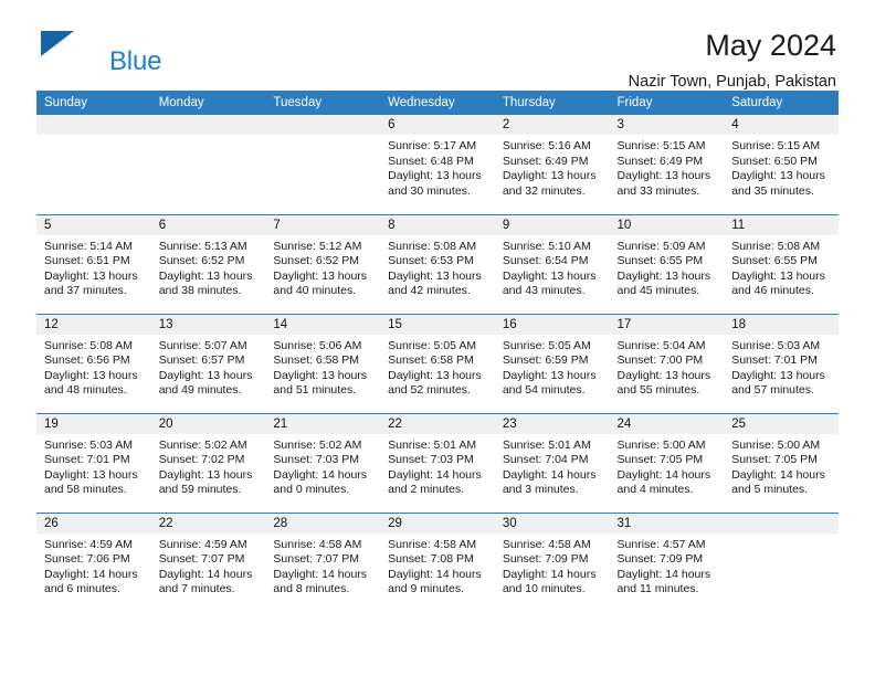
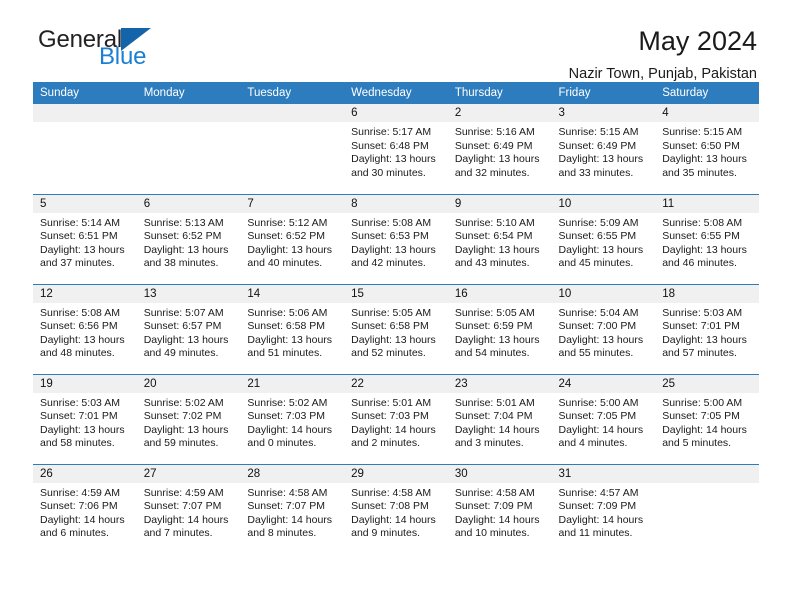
+ General
  Blue
  May 2024
  Nazir Town, Punjab, Pakistan
  Sunday	Monday	Tuesday	Wednesday	Thursday	Friday	Saturday
  			6Sunrise: 5:17 AMSunset: 6:48 PMDaylight: 13 hoursand 30 minutes.	2Sunrise: 5:16 AMSunset: 6:49 PMDaylight: 13 hoursand 32 minutes.	3Sunrise: 5:15 AMSunset: 6:49 PMDaylight: 13 hoursand 33 minutes.	4Sunrise: 5:15 AMSunset: 6:50 PMDaylight: 13 hoursand 35 minutes.
  5Sunrise: 5:14 AMSunset: 6:51 PMDaylight: 13 hoursand 37 minutes.	6Sunrise: 5:13 AMSunset: 6:52 PMDaylight: 13 hoursand 38 minutes.	7Sunrise: 5:12 AMSunset: 6:52 PMDaylight: 13 hoursand 40 minutes.	8Sunrise: 5:08 AMSunset: 6:53 PMDaylight: 13 hoursand 42 minutes.	9Sunrise: 5:10 AMSunset: 6:54 PMDaylight: 13 hoursand 43 minutes.	10Sunrise: 5:09 AMSunset: 6:55 PMDaylight: 13 hoursand 45 minutes.	11Sunrise: 5:08 AMSunset: 6:55 PMDaylight: 13 hoursand 46 minutes.
- 12Sunrise: 5:08 AMSunset: 6:56 PMDaylight: 13 hoursand 48 minutes.	13Sunrise: 5:07 AMSunset: 6:57 PMDaylight: 13 hoursand 49 minutes.	14Sunrise: 5:06 AMSunset: 6:58 PMDaylight: 13 hoursand 51 minutes.	15Sunrise: 5:05 AMSunset: 6:58 PMDaylight: 13 hoursand 52 minutes.	16Sunrise: 5:05 AMSunset: 6:59 PMDaylight: 13 hoursand 54 minutes.	17Sunrise: 5:04 AMSunset: 7:00 PMDaylight: 13 hoursand 55 minutes.	18Sunrise: 5:03 AMSunset: 7:01 PMDaylight: 13 hoursand 57 minutes.
+ 12Sunrise: 5:08 AMSunset: 6:56 PMDaylight: 13 hoursand 48 minutes.	13Sunrise: 5:07 AMSunset: 6:57 PMDaylight: 13 hoursand 49 minutes.	14Sunrise: 5:06 AMSunset: 6:58 PMDaylight: 13 hoursand 51 minutes.	15Sunrise: 5:05 AMSunset: 6:58 PMDaylight: 13 hoursand 52 minutes.	16Sunrise: 5:05 AMSunset: 6:59 PMDaylight: 13 hoursand 54 minutes.	10Sunrise: 5:04 AMSunset: 7:00 PMDaylight: 13 hoursand 55 minutes.	18Sunrise: 5:03 AMSunset: 7:01 PMDaylight: 13 hoursand 57 minutes.
  19Sunrise: 5:03 AMSunset: 7:01 PMDaylight: 13 hoursand 58 minutes.	20Sunrise: 5:02 AMSunset: 7:02 PMDaylight: 13 hoursand 59 minutes.	21Sunrise: 5:02 AMSunset: 7:03 PMDaylight: 14 hoursand 0 minutes.	22Sunrise: 5:01 AMSunset: 7:03 PMDaylight: 14 hoursand 2 minutes.	23Sunrise: 5:01 AMSunset: 7:04 PMDaylight: 14 hoursand 3 minutes.	24Sunrise: 5:00 AMSunset: 7:05 PMDaylight: 14 hoursand 4 minutes.	25Sunrise: 5:00 AMSunset: 7:05 PMDaylight: 14 hoursand 5 minutes.
- 26Sunrise: 4:59 AMSunset: 7:06 PMDaylight: 14 hoursand 6 minutes.	22Sunrise: 4:59 AMSunset: 7:07 PMDaylight: 14 hoursand 7 minutes.	28Sunrise: 4:58 AMSunset: 7:07 PMDaylight: 14 hoursand 8 minutes.	29Sunrise: 4:58 AMSunset: 7:08 PMDaylight: 14 hoursand 9 minutes.	30Sunrise: 4:58 AMSunset: 7:09 PMDaylight: 14 hoursand 10 minutes.	31Sunrise: 4:57 AMSunset: 7:09 PMDaylight: 14 hoursand 11 minutes.
+ 26Sunrise: 4:59 AMSunset: 7:06 PMDaylight: 14 hoursand 6 minutes.	27Sunrise: 4:59 AMSunset: 7:07 PMDaylight: 14 hoursand 7 minutes.	28Sunrise: 4:58 AMSunset: 7:07 PMDaylight: 14 hoursand 8 minutes.	29Sunrise: 4:58 AMSunset: 7:08 PMDaylight: 14 hoursand 9 minutes.	30Sunrise: 4:58 AMSunset: 7:09 PMDaylight: 14 hoursand 10 minutes.	31Sunrise: 4:57 AMSunset: 7:09 PMDaylight: 14 hoursand 11 minutes.
